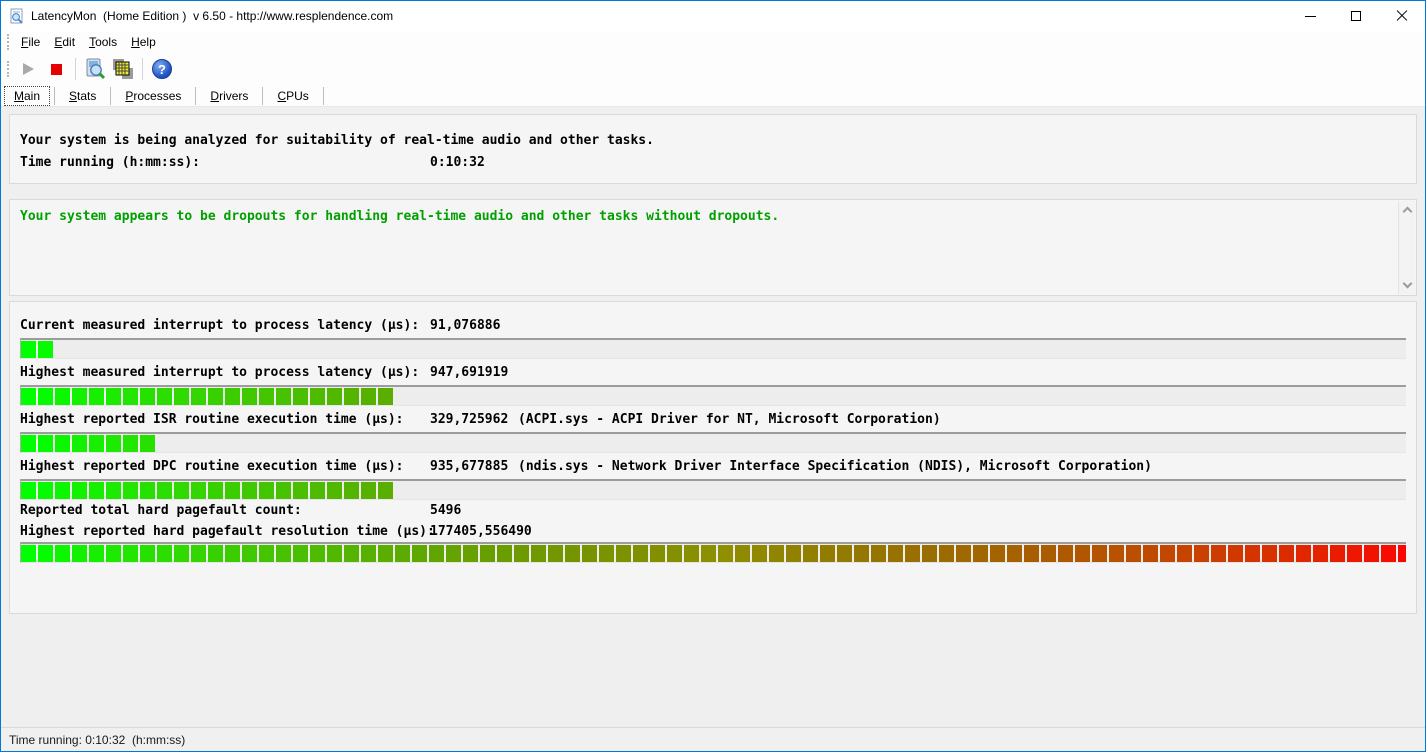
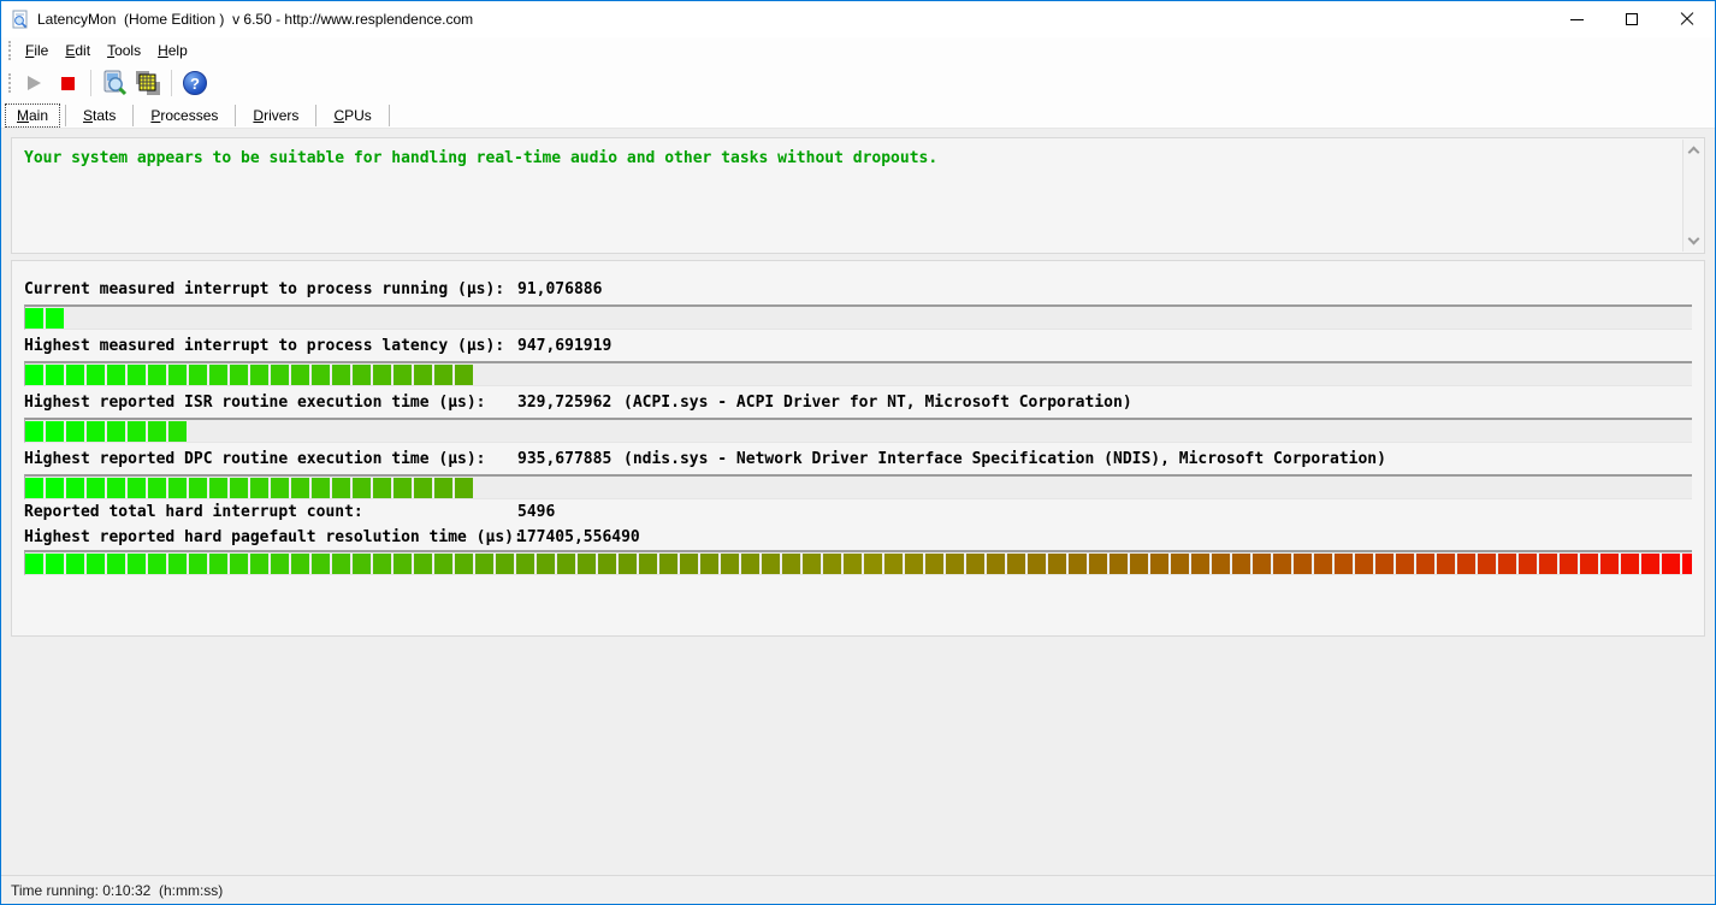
  LatencyMon (Home Edition ) v 6.50 - http://www.resplendence.com
  File
  Edit
  Tools
  Help
  ?
  Main
  Stats
  Processes
  Drivers
  CPUs
- Your system is being analyzed for suitability of real-time audio and other tasks.
- Time running (h:mm:ss):
- 0:10:32
- Your system appears to be dropouts for handling real-time audio and other tasks without dropouts.
+ Your system appears to be suitable for handling real-time audio and other tasks without dropouts.
- Current measured interrupt to process latency (µs):
+ Current measured interrupt to process running (µs):
  91,076886
  Highest measured interrupt to process latency (µs):
  947,691919
  Highest reported ISR routine execution time (µs):
  329,725962
  (ACPI.sys - ACPI Driver for NT, Microsoft Corporation)
  Highest reported DPC routine execution time (µs):
  935,677885
  (ndis.sys - Network Driver Interface Specification (NDIS), Microsoft Corporation)
- Reported total hard pagefault count:
+ Reported total hard interrupt count:
  5496
  Highest reported hard pagefault resolution time (µs)
  177405,556490
  Time running: 0:10:32 (h:mm:ss)
